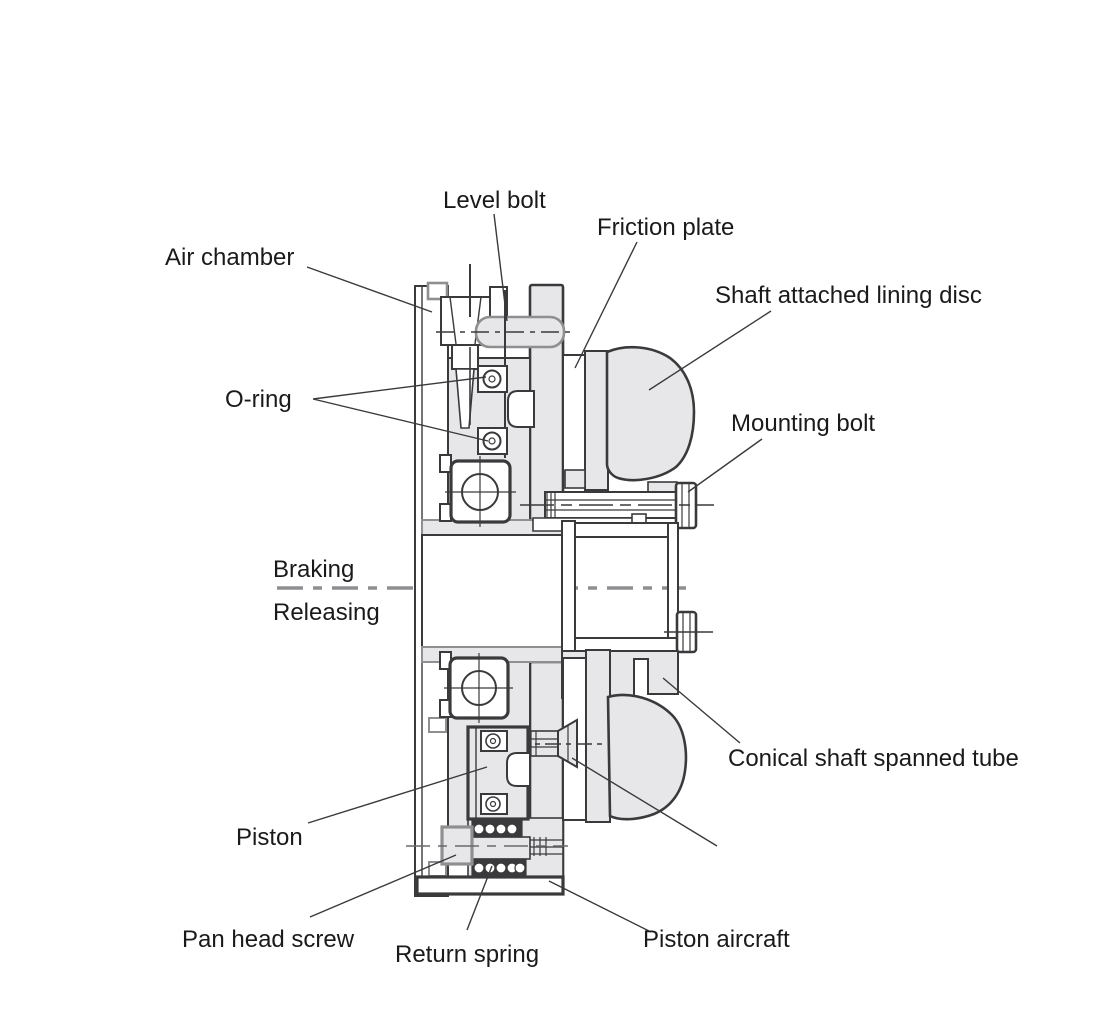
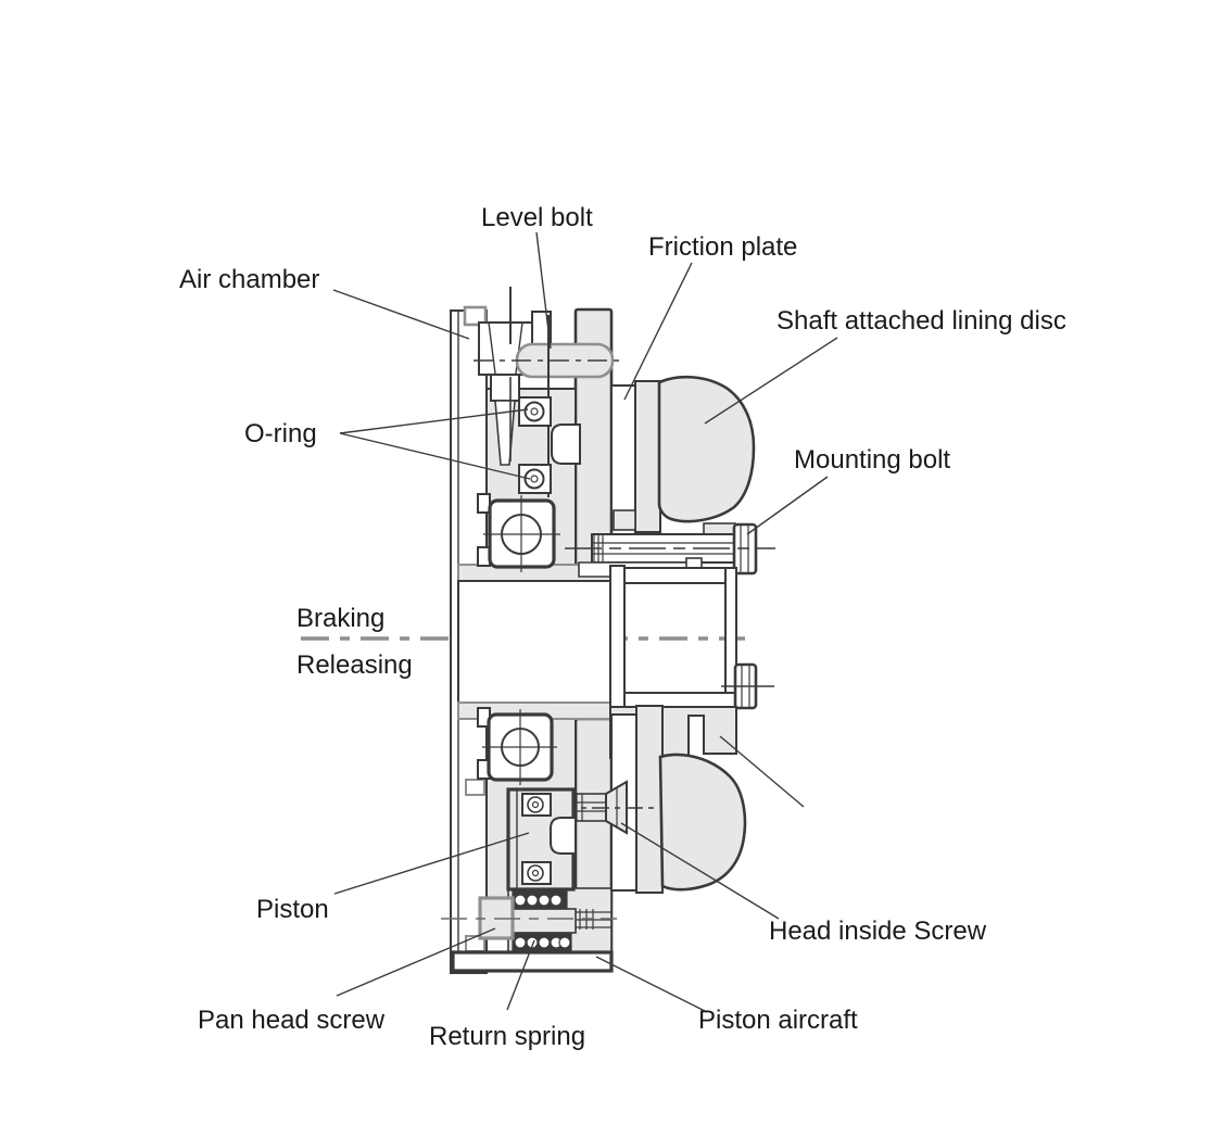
  Level bolt
  Friction plate
  Air chamber
  Shaft attached lining disc
  O-ring
  Mounting bolt
  Braking
  Releasing
- Conical shaft spanned tube
  Piston
+ Head inside Screw
  Pan head screw
  Return spring
  Piston aircraft
